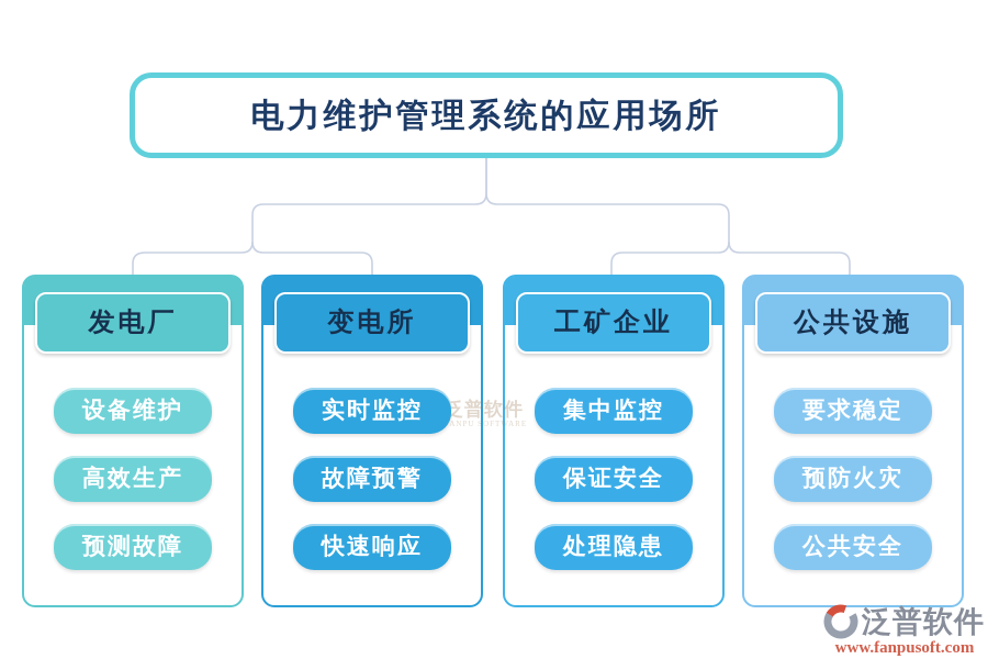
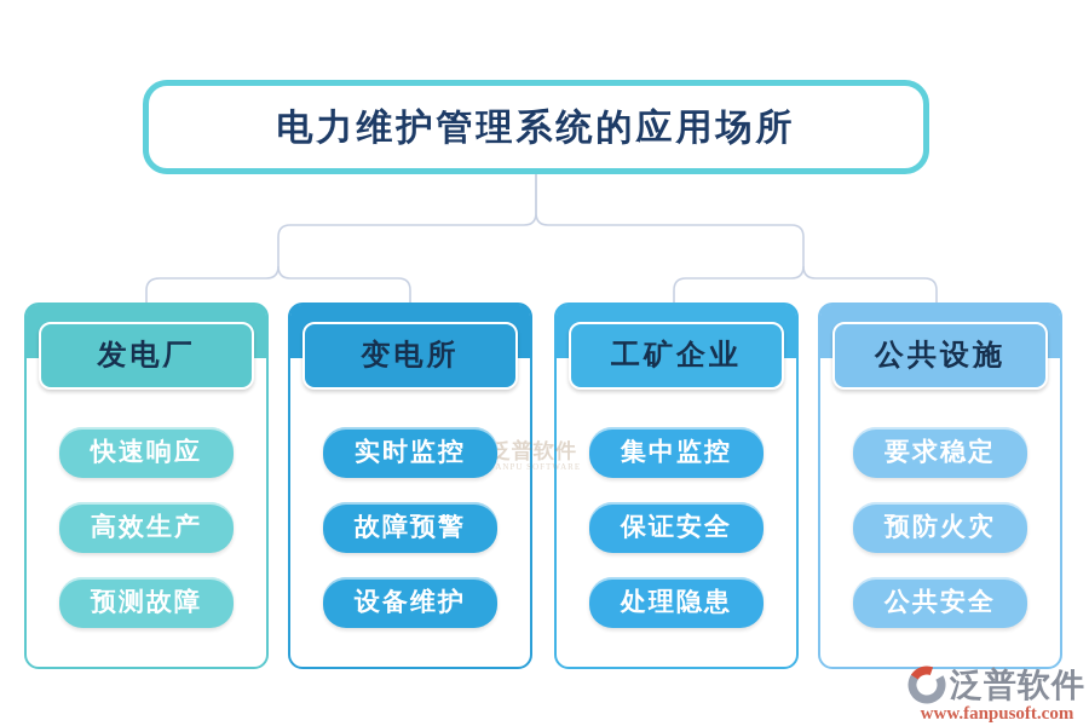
  电力维护管理系统的应用场所
  泛普软件
  ANPU SOFTWARE
  发电厂
- 设备维护
+ 快速响应
  高效生产
  预测故障
  变电所
  实时监控
  故障预警
- 快速响应
+ 设备维护
  工矿企业
  集中监控
  保证安全
  处理隐患
  公共设施
  要求稳定
  预防火灾
  公共安全
  泛普软件
  www.fanpusoft.com
